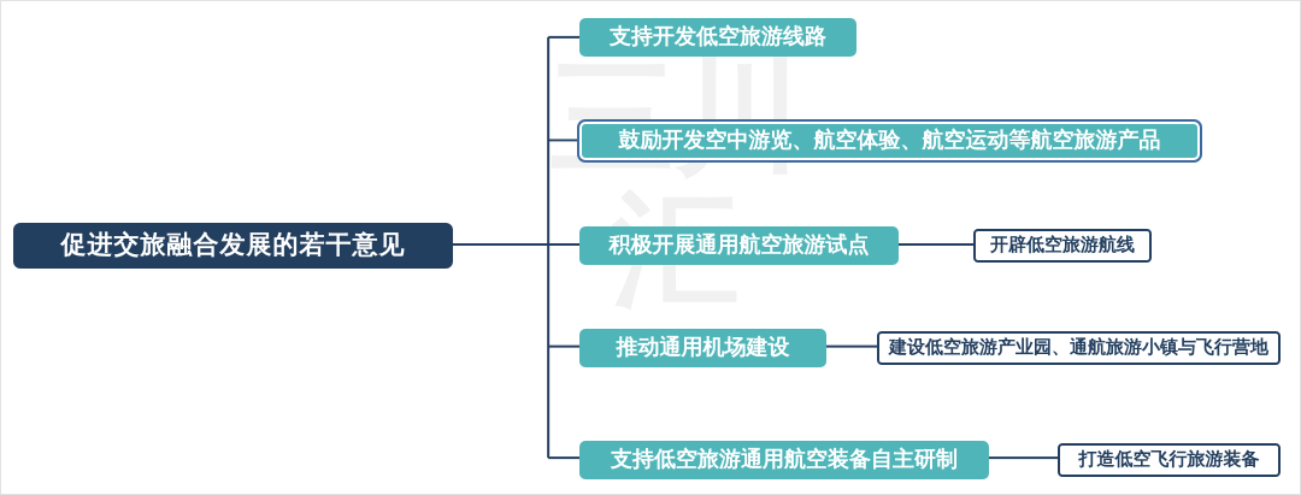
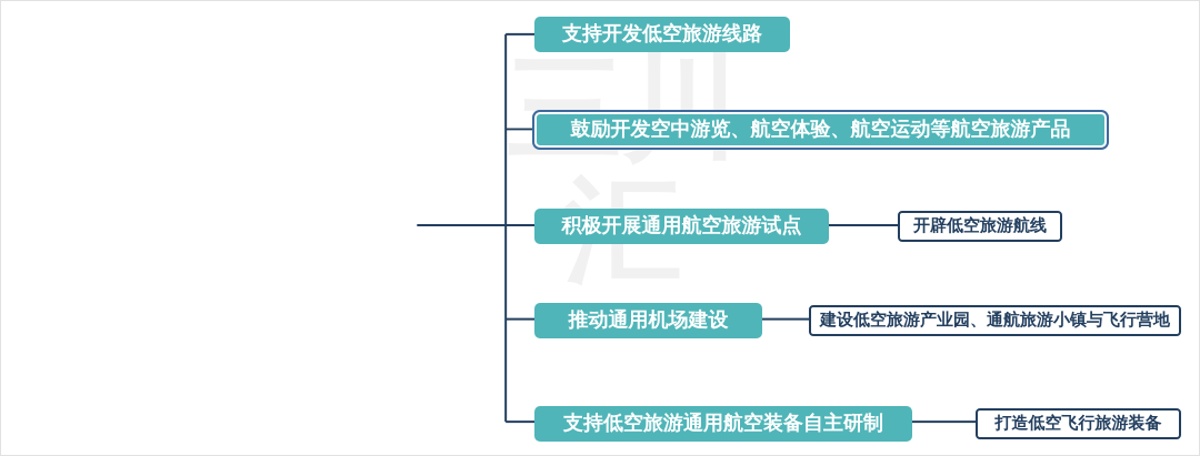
  三川
- 促进交旅融合发展的若干意见
  支持开发低空旅游线路
  鼓励开发空中游览、航空体验、航空运动等航空旅游产品
  积极开展通用航空旅游试点
  开辟低空旅游航线
  推动通用机场建设
  建设低空旅游产业园、通航旅游小镇与飞行营地
  支持低空旅游通用航空装备自主研制
  打造低空飞行旅游装备
